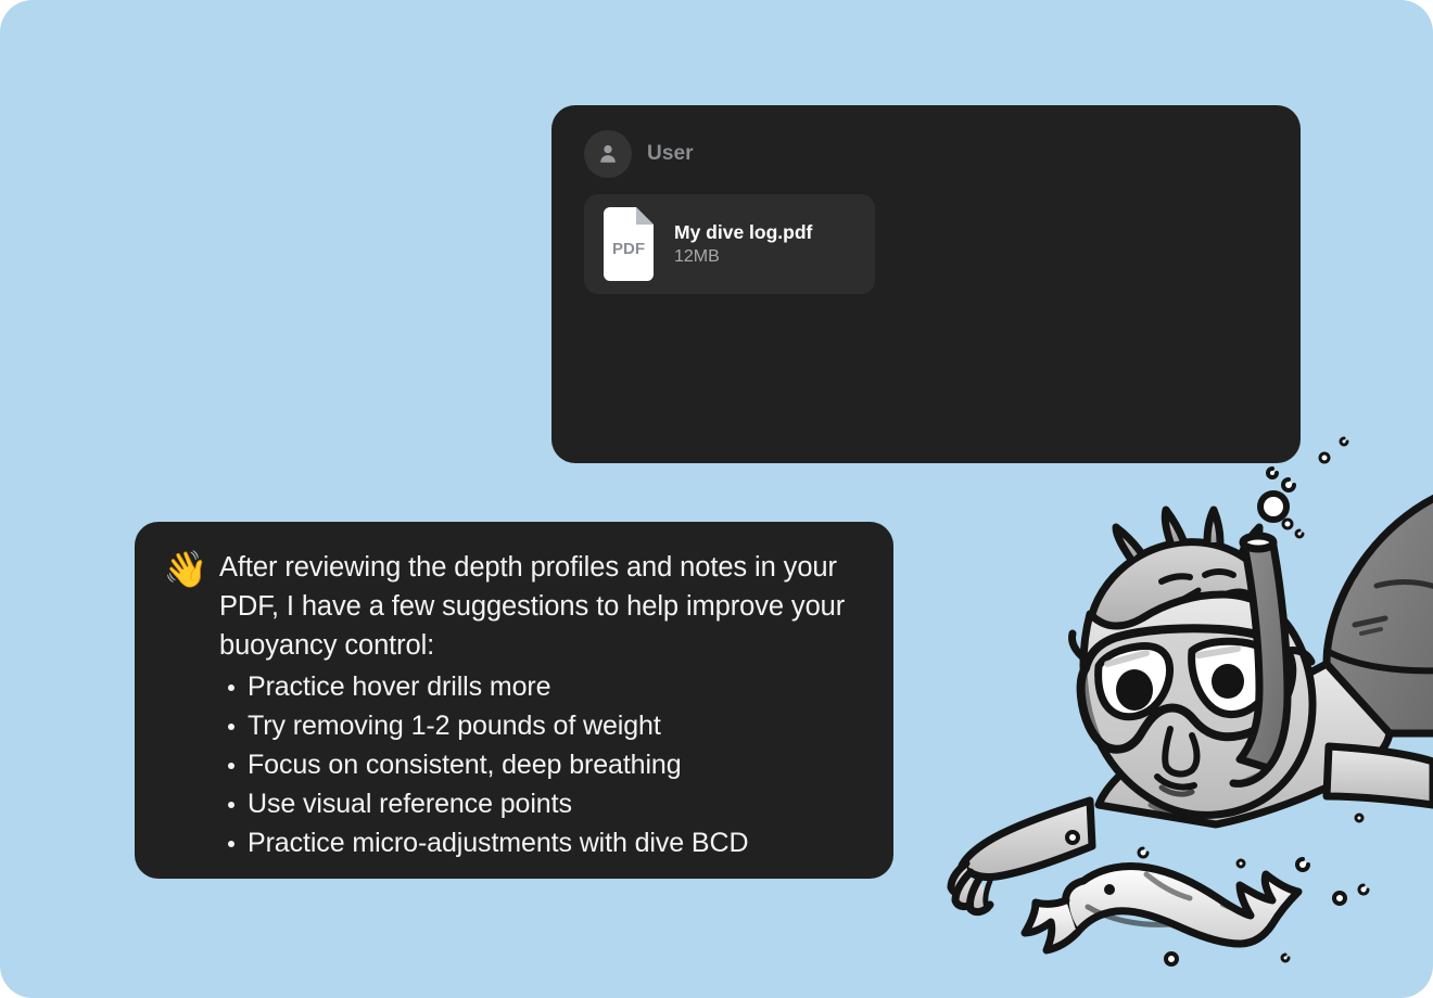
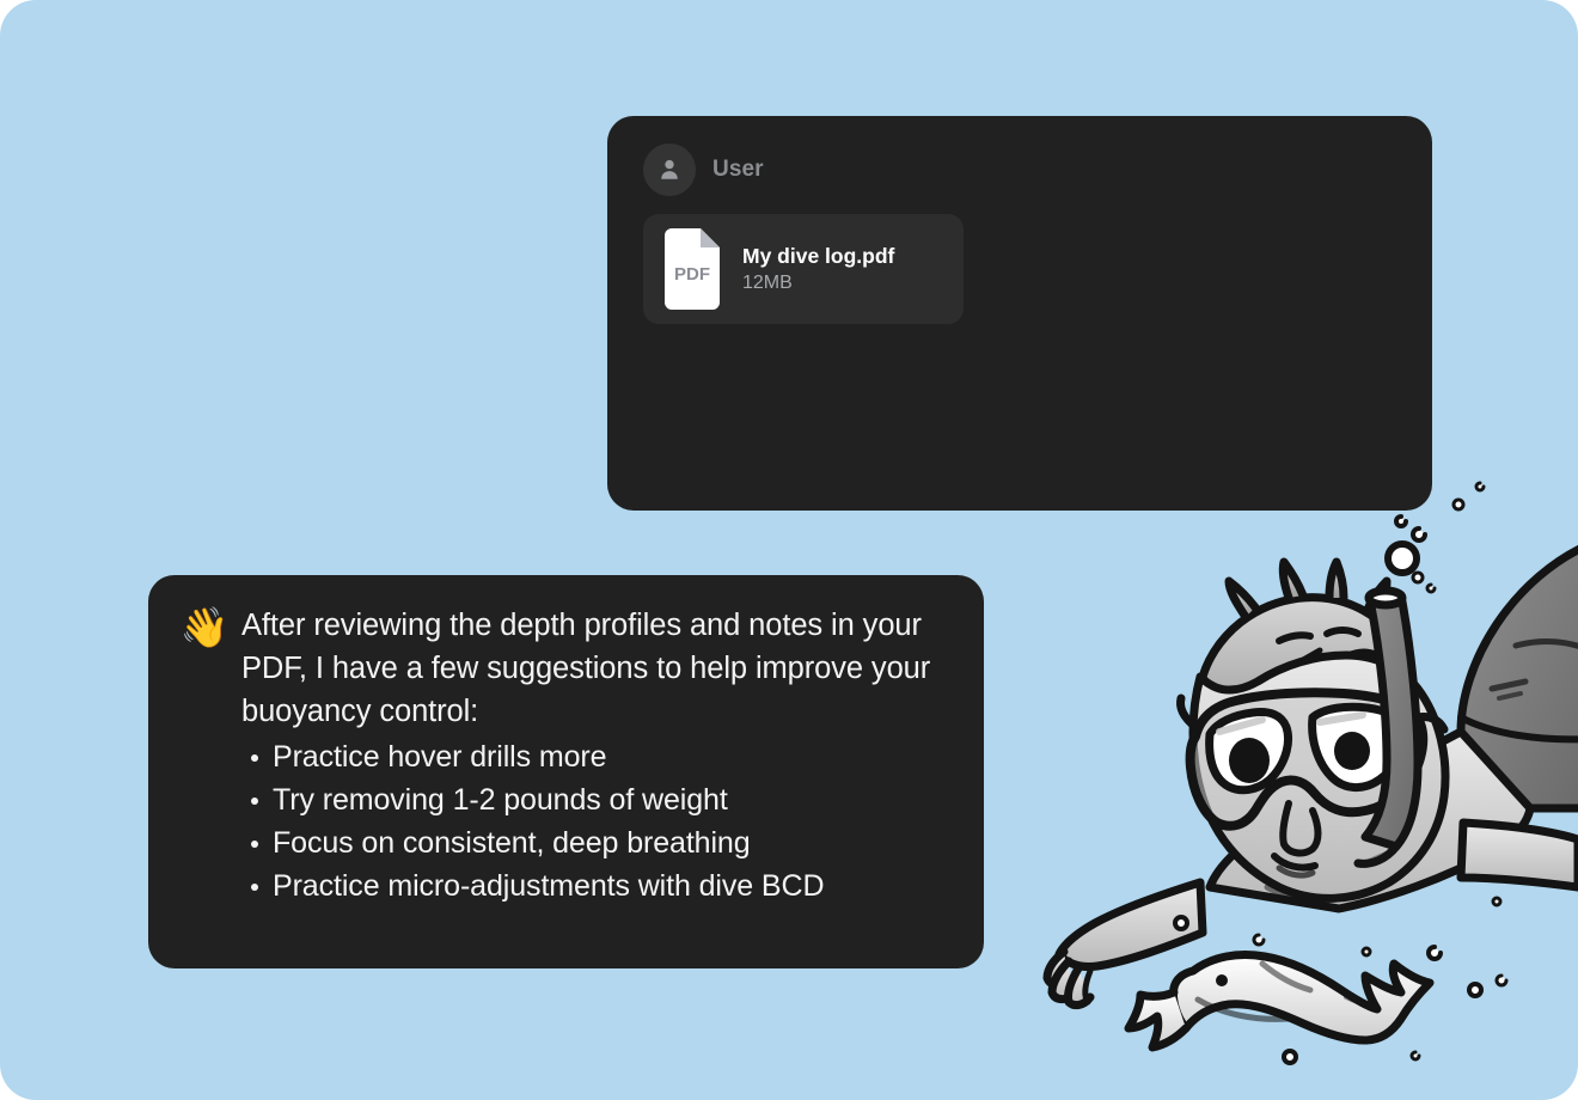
  User
  PDF
  My dive log.pdf
  12MB
  👋
  After reviewing the depth profiles and notes in your PDF, I have a few suggestions to help improve your buoyancy control:
  Practice hover drills more
  Try removing 1-2 pounds of weight
  Focus on consistent, deep breathing
- Use visual reference points
  Practice micro-adjustments with dive BCD
